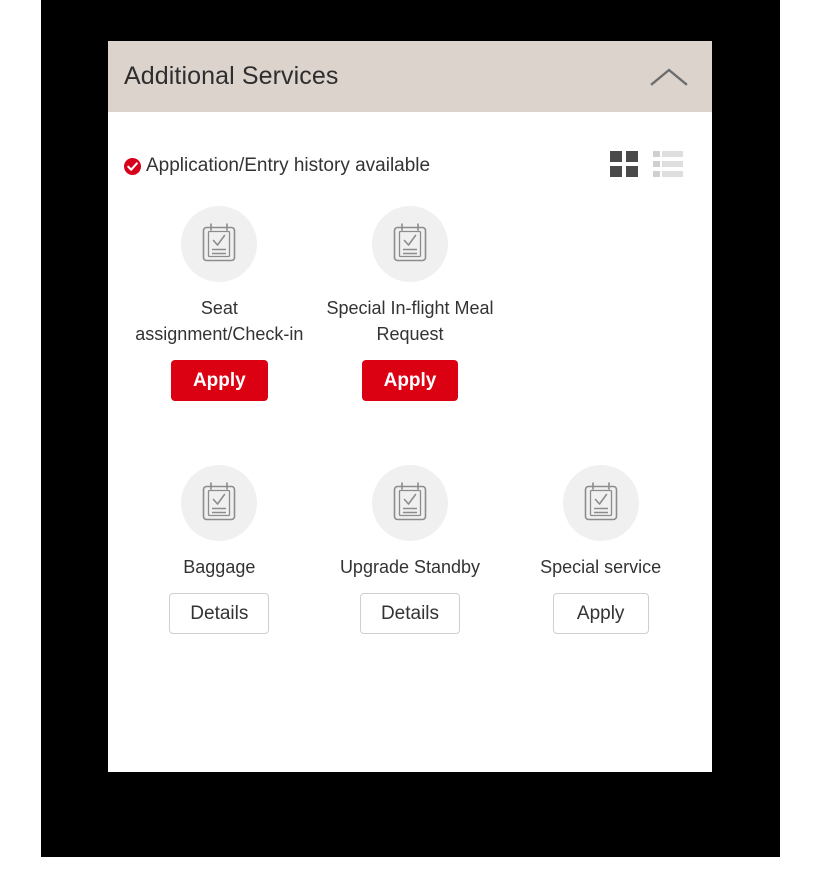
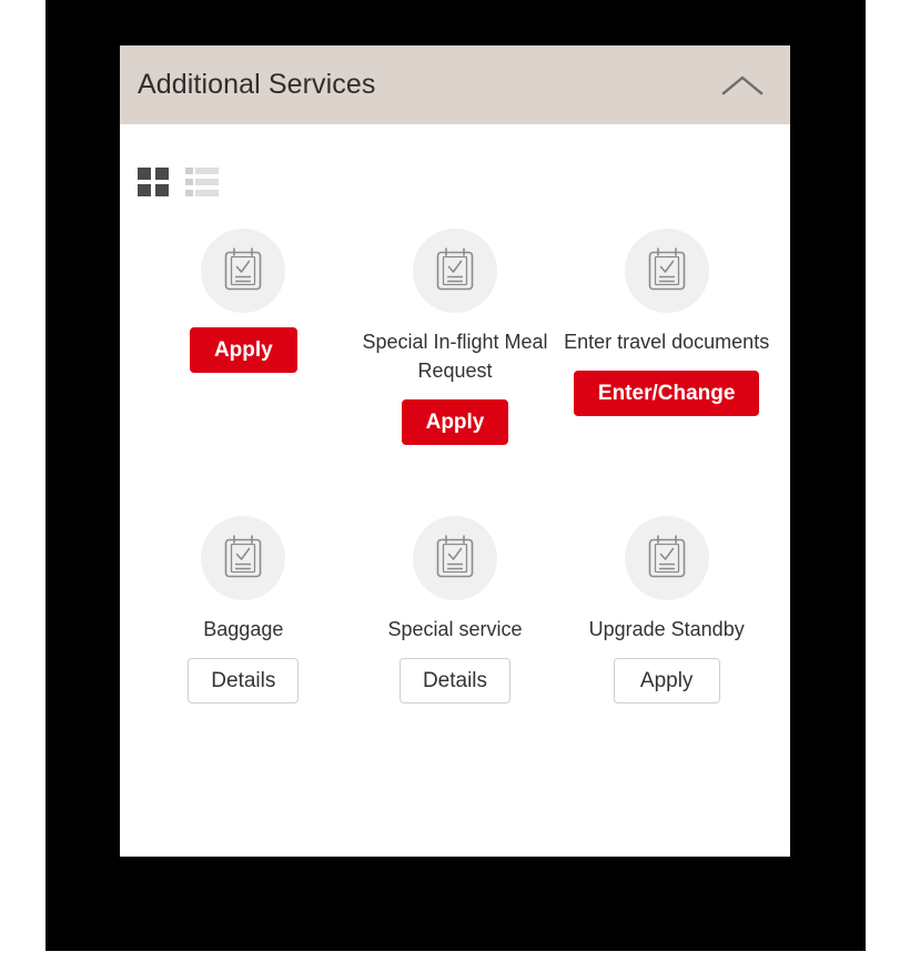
  Additional Services
- Application/Entry history available
- Seat assignment/Check-in
  Apply
  Special In-flight Meal Request
  Apply
+ Enter travel documents
+ Enter/Change
  Baggage
  Details
- Upgrade Standby
+ Special service
  Details
- Special service
+ Upgrade Standby
  Apply
